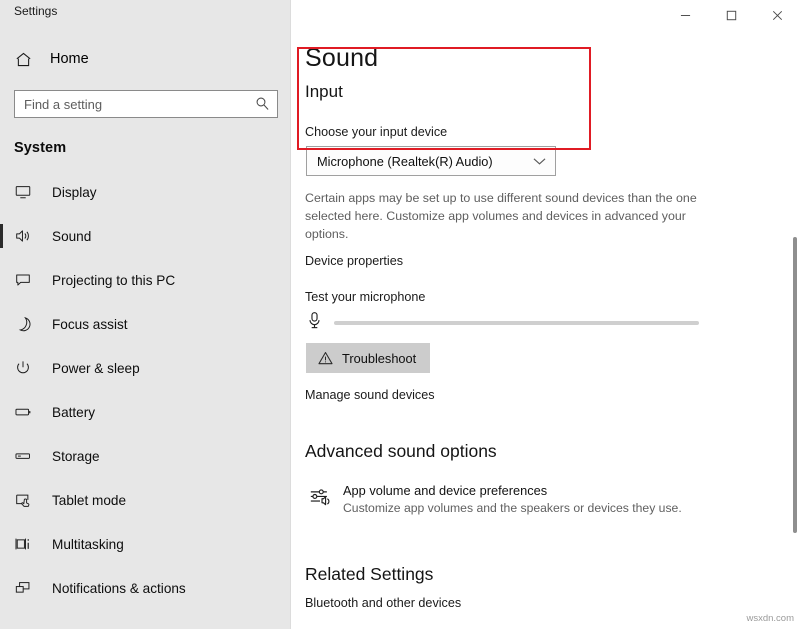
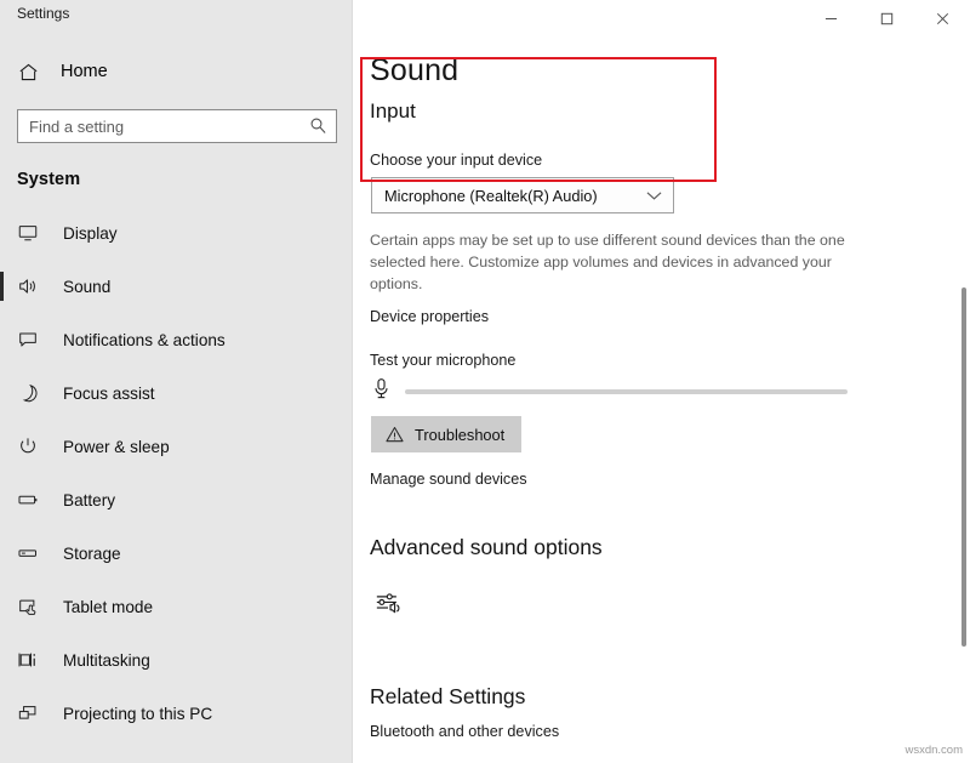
  Home
  Find a setting
  System
  Display
  Sound
- Projecting to this PC
+ Notifications & actions
  Focus assist
  Power & sleep
  Battery
  Storage
  Tablet mode
  Multitasking
- Notifications & actions
+ Projecting to this PC
  Sound
  Input
  Choose your input device
  Microphone (Realtek(R) Audio)
  Certain apps may be set up to use different sound devices than the one selected here. Customize app volumes and devices in advanced your options.
  Device properties
  Test your microphone
  Troubleshoot
  Manage sound devices
  Advanced sound options
- App volume and device preferences
- Customize app volumes and the speakers or devices they use.
  Related Settings
  Bluetooth and other devices
  Settings
  wsxdn.com
